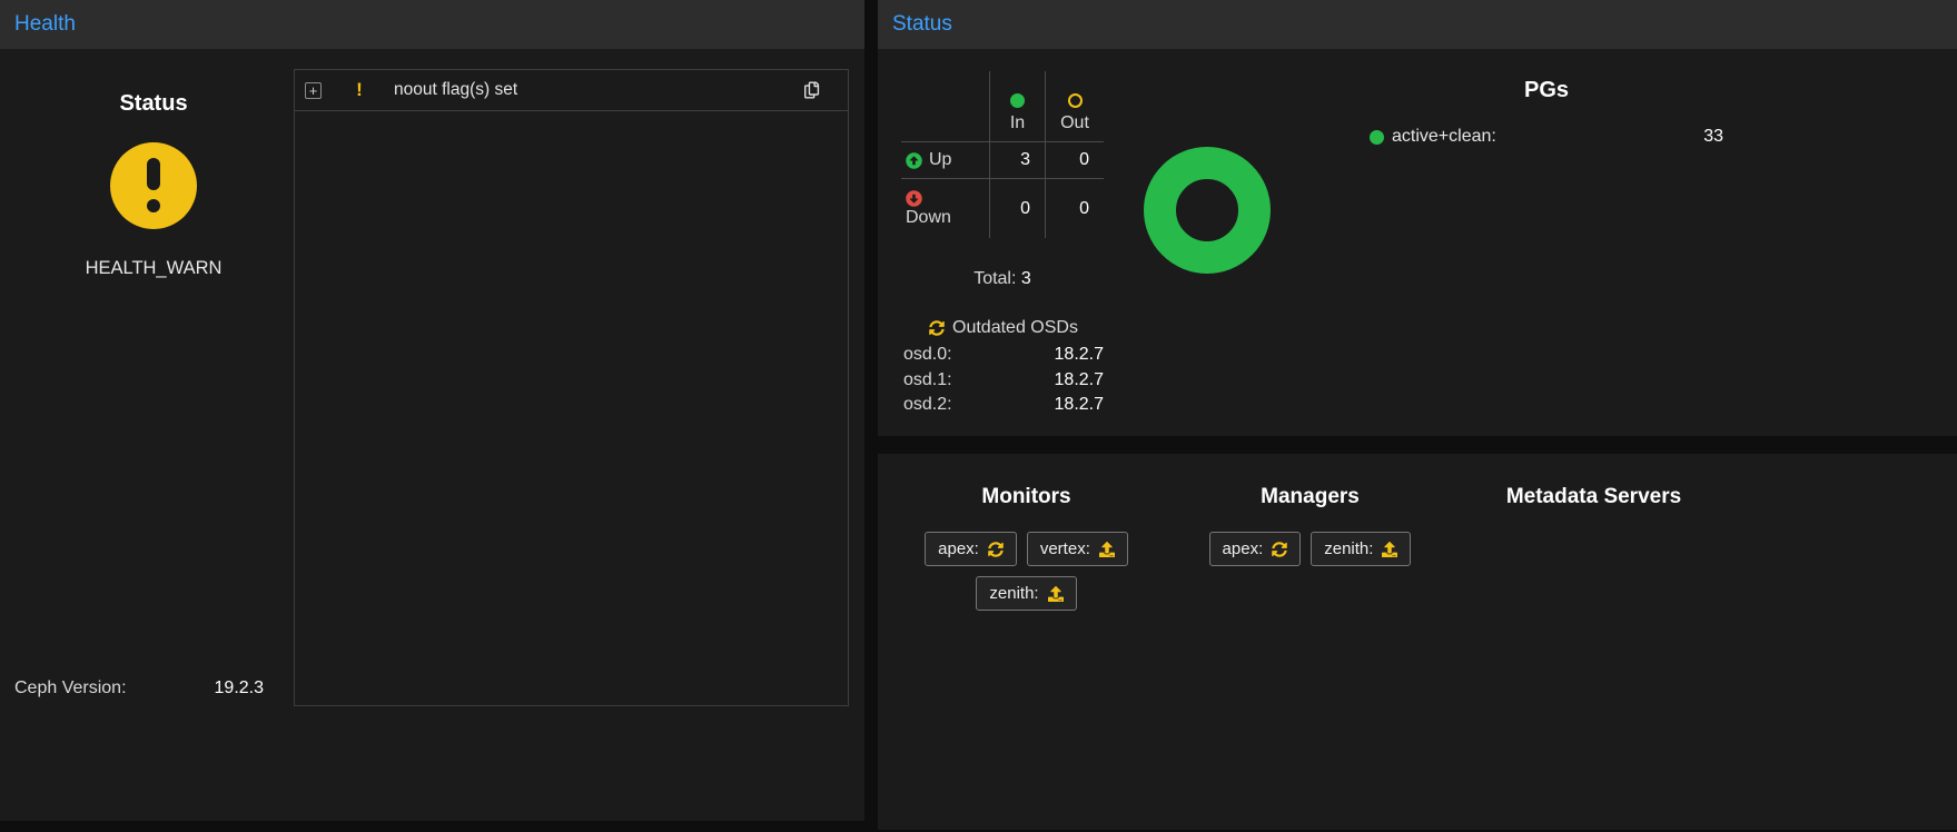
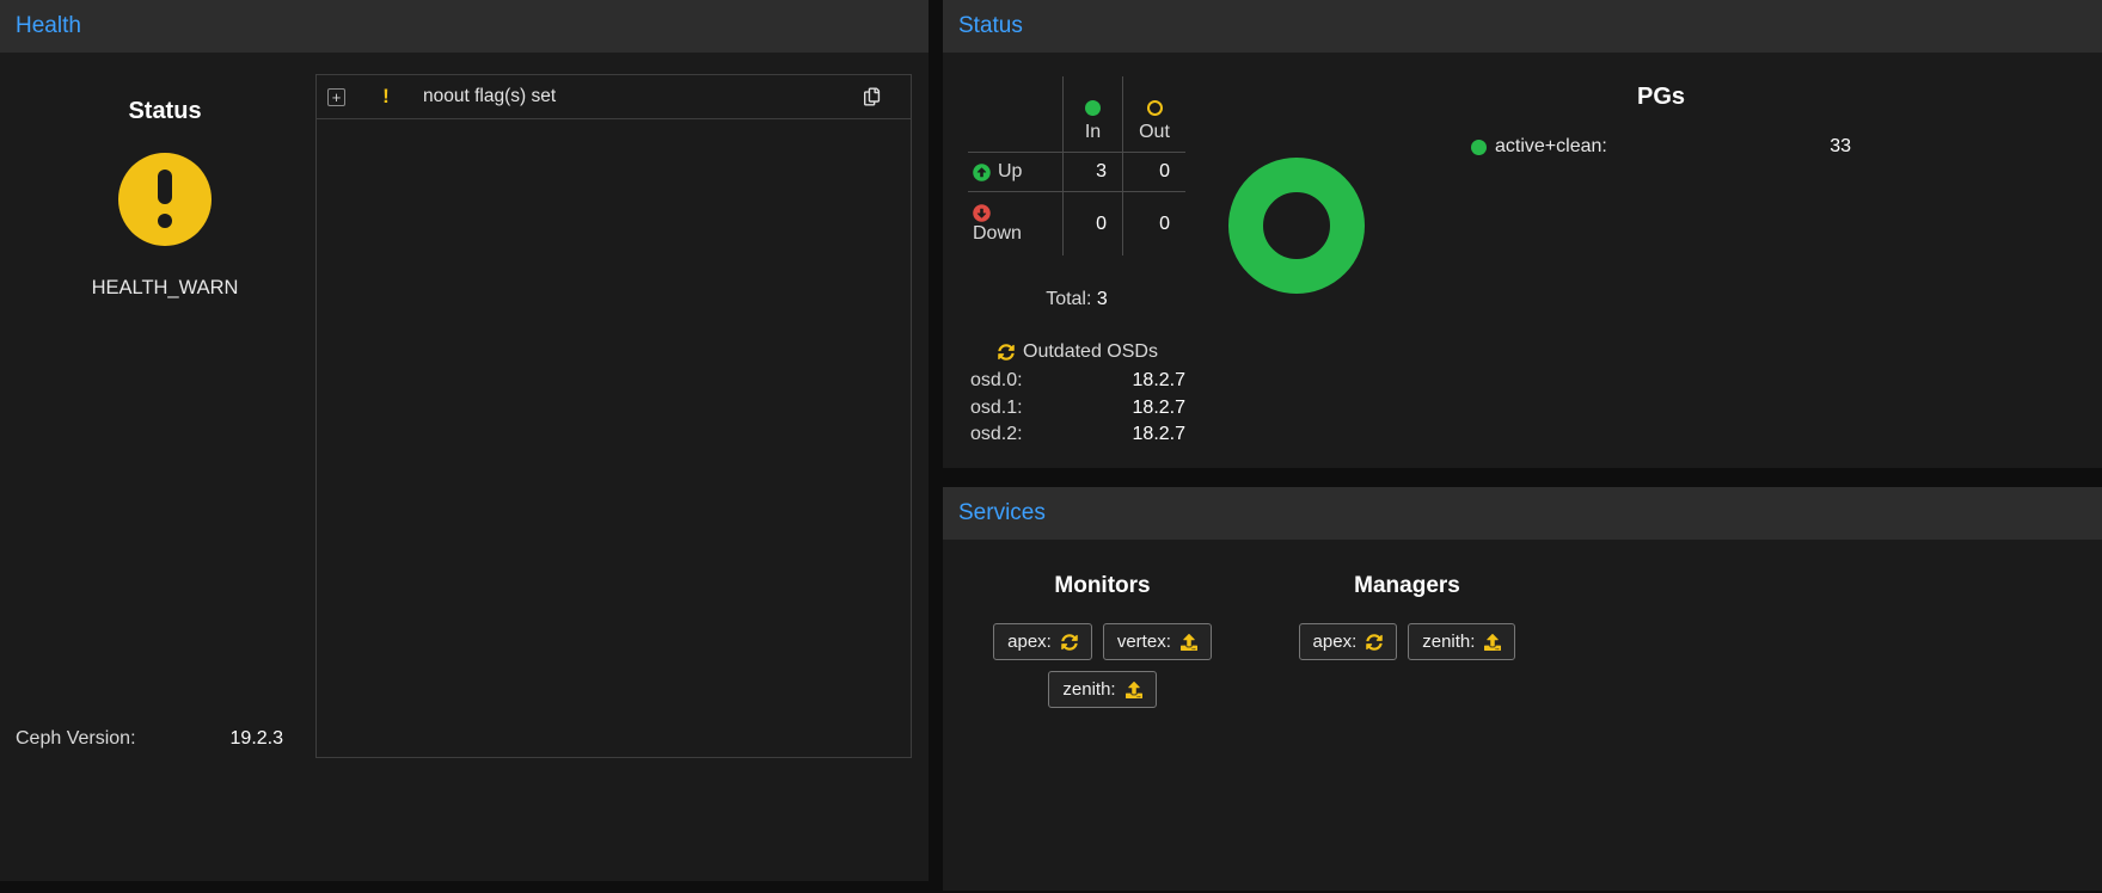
  Health
  Status
  HEALTH_WARN
  Ceph Version:
  19.2.3
  +
  !
  noout flag(s) set
  Status
  In
  Out
  Up
  3
  0
  Down
  0
  0
  Total: 3
  Outdated OSDs
  osd.0:
  18.2.7
  osd.1:
  18.2.7
  osd.2:
  18.2.7
  PGs
  active+clean:
  33
+ Services
  Monitors
  apex:
  vertex:
  zenith:
  Managers
  apex:
  zenith:
- Metadata Servers
